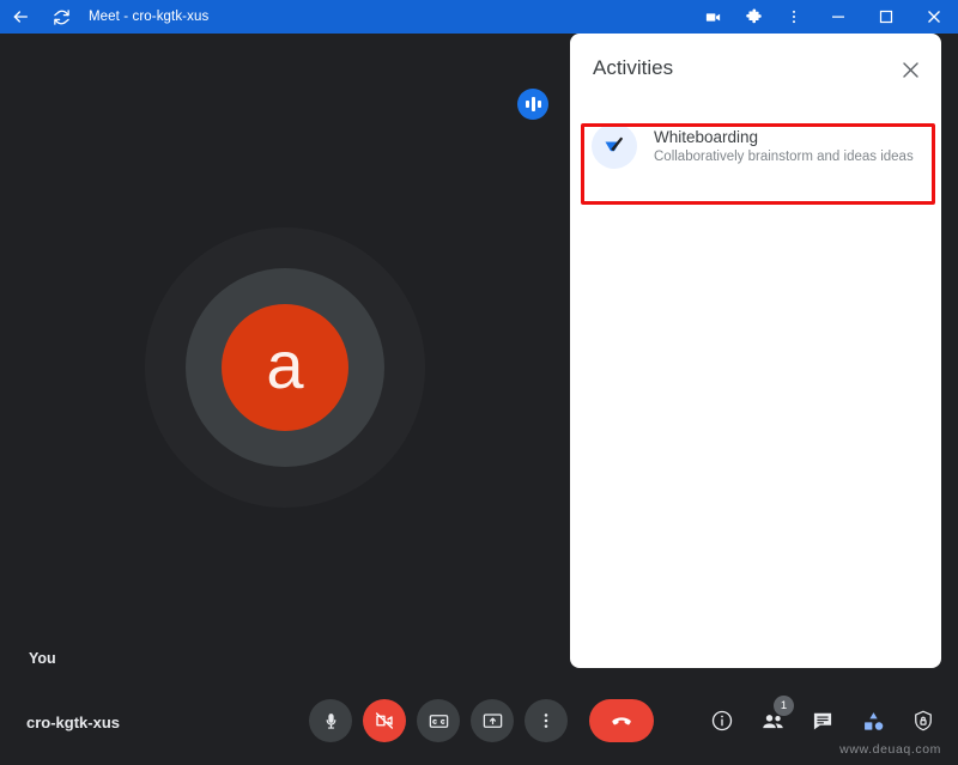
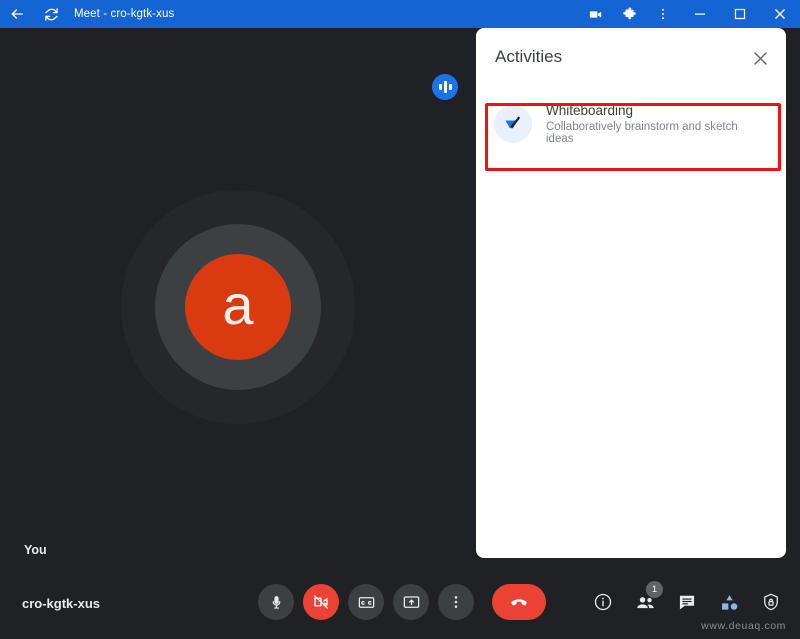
  Meet - cro-kgtk-xus
  a
  You
  Activities
  Whiteboarding
- Collaboratively brainstorm and ideas ideas
+ Collaboratively brainstorm and sketch ideas
  cro-kgtk-xus
  1
  www.deuaq.com
